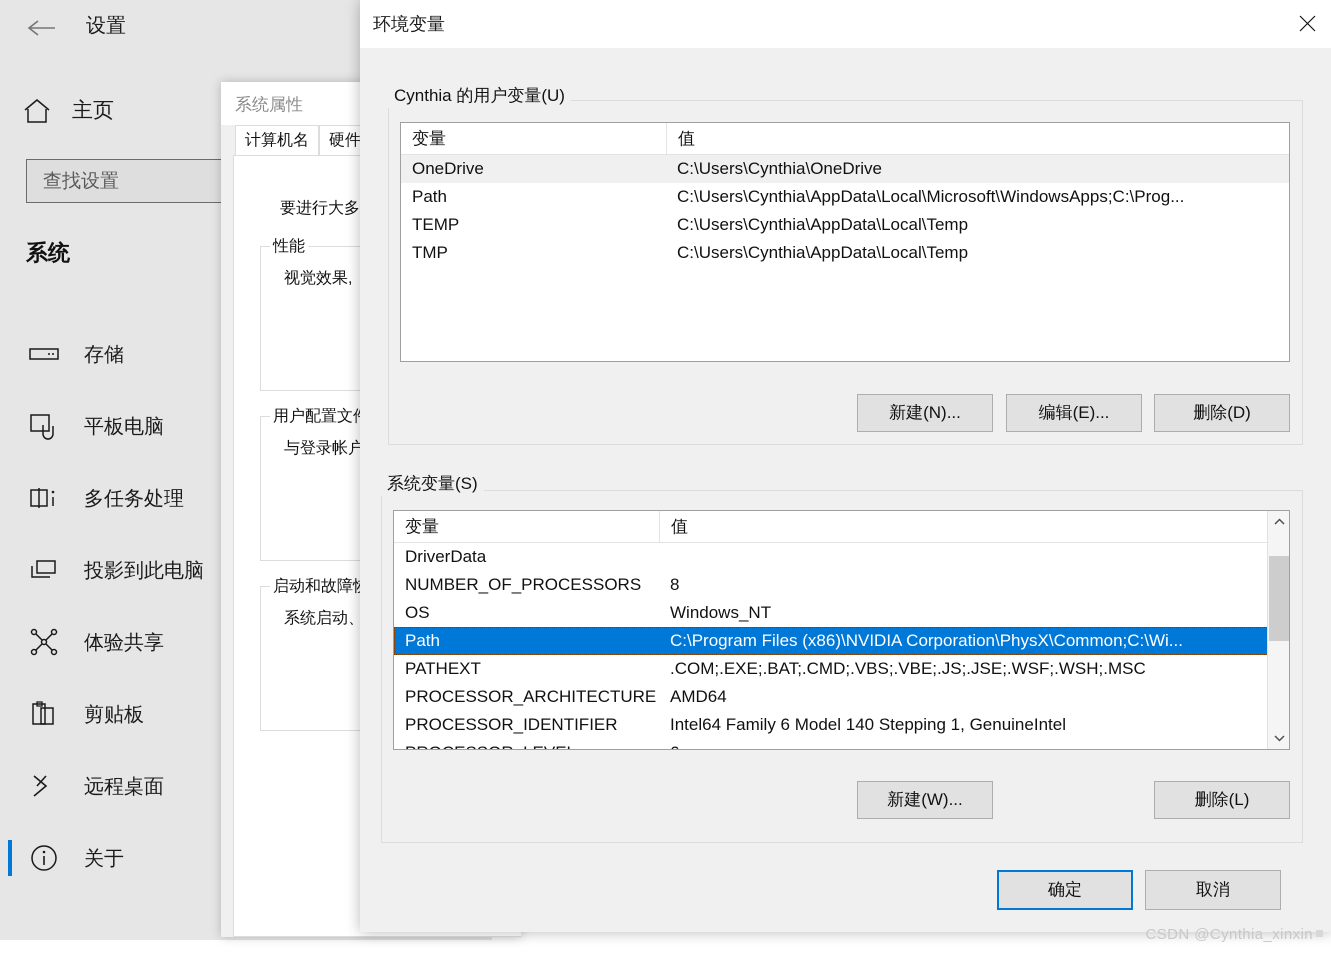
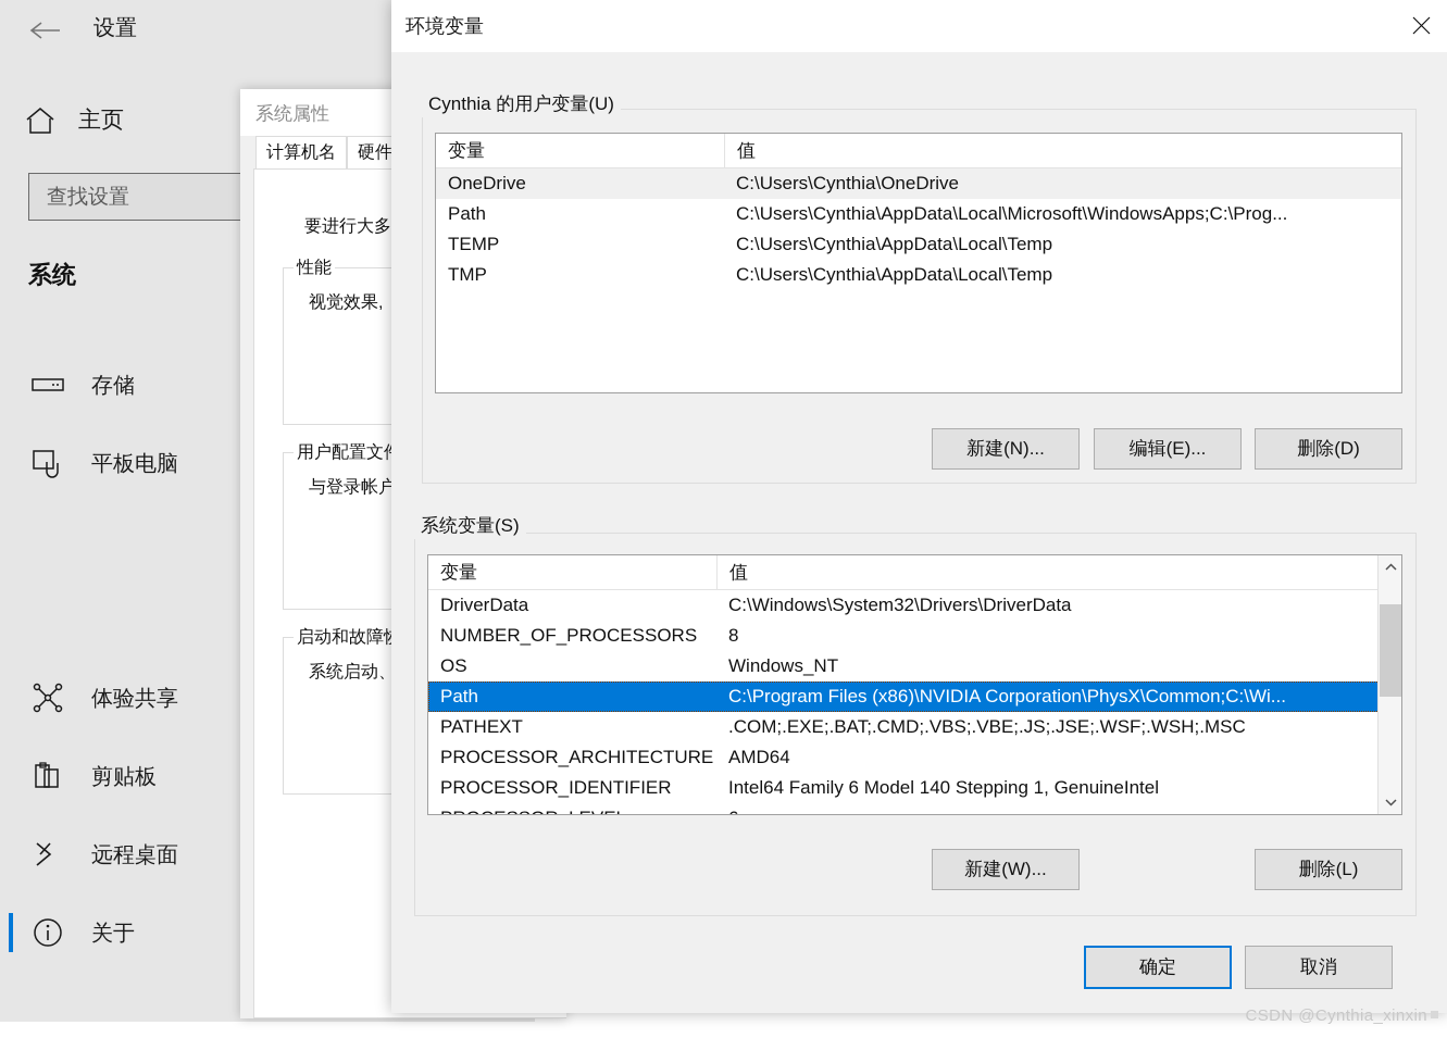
  设置
  主页
  查找设置
  系统
  存储
  平板电脑
- 多任务处理
- 投影到此电脑
  体验共享
  剪贴板
  远程桌面
  关于
  系统属性
  计算机名
  硬件
  要进行大多
  性能
  视觉效果,
  用户配置文
  与登录帐户
  启动和故障
  系统启动、
  环境变量
  Cynthia 的用户变量(U)
  变量
  值
  OneDrive
  C:\Users\Cynthia\OneDrive
  Path
  C:\Users\Cynthia\AppData\Local\Microsoft\WindowsApps;C:\Prog...
  TEMP
  C:\Users\Cynthia\AppData\Local\Temp
  TMP
  C:\Users\Cynthia\AppData\Local\Temp
  新建(N)...
  编辑(E)...
  删除(D)
  系统变量(S)
  变量
  值
  DriverData
+ C:\Windows\System32\Drivers\DriverData
  NUMBER_OF_PROCESSORS
  8
  OS
  Windows_NT
  Path
  C:\Program Files (x86)\NVIDIA Corporation\PhysX\Common;C:\Wi...
  PATHEXT
  .COM;.EXE;.BAT;.CMD;.VBS;.VBE;.JS;.JSE;.WSF;.WSH;.MSC
  PROCESSOR_ARCHITECTURE
  AMD64
  PROCESSOR_IDENTIFIER
  Intel64 Family 6 Model 140 Stepping 1, GenuineIntel
  新建(W)...
  删除(L)
  确定
  取消
  CSDN @Cynthia_xinxin
